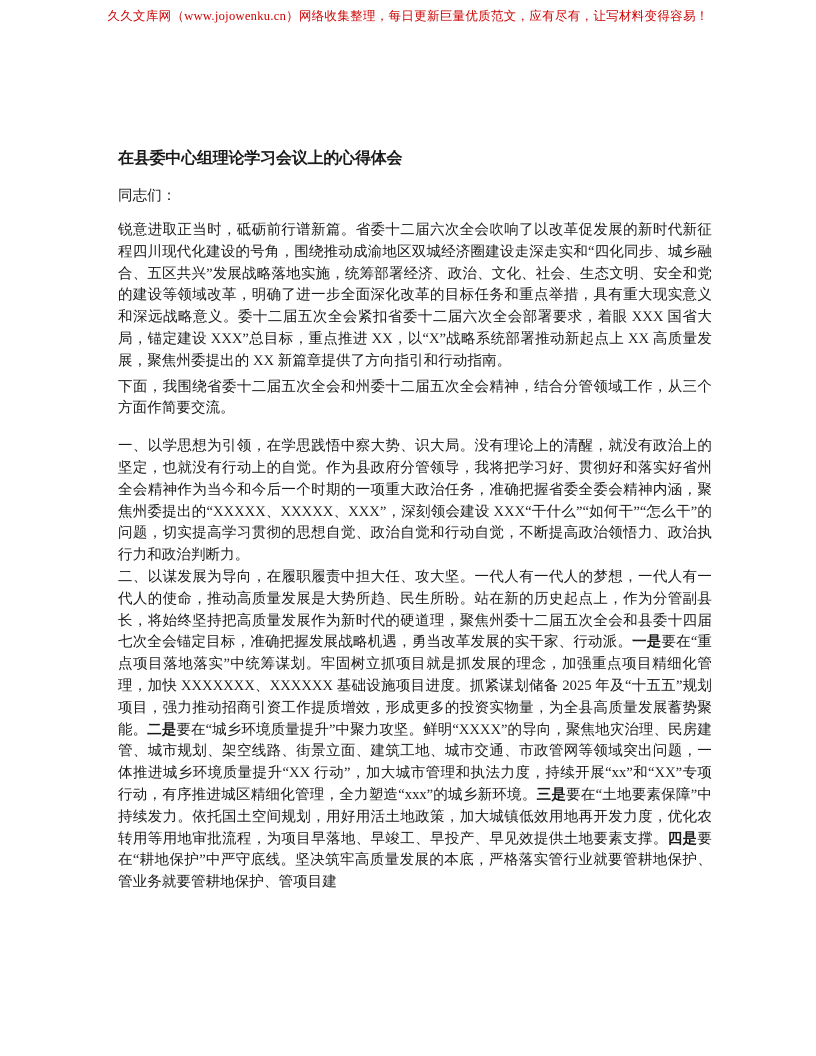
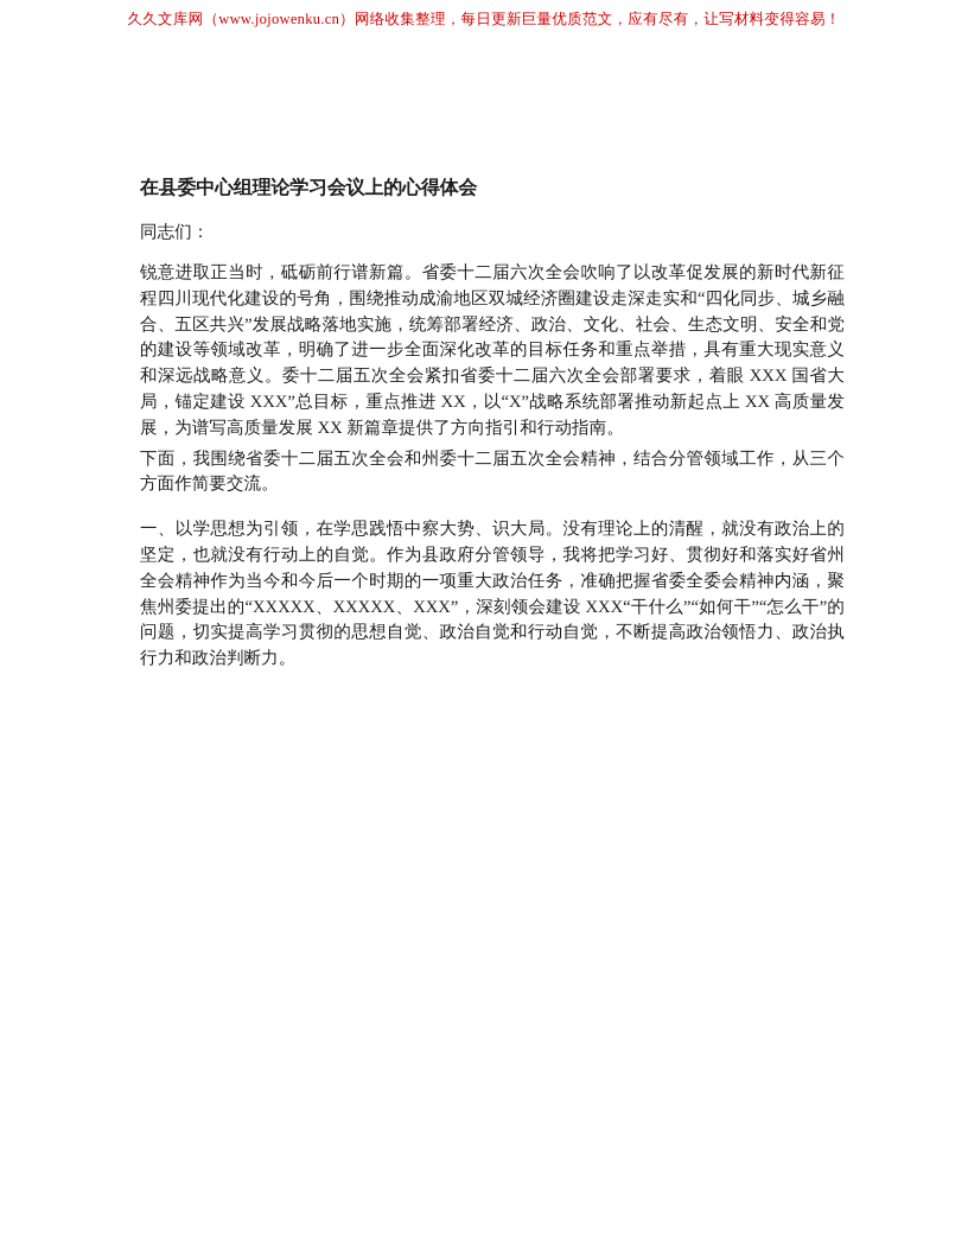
  久久文库网（www.jojowenku.cn）网络收集整理，每日更新巨量优质范文，应有尽有，让写材料变得容易！
  在县委中心组理论学习会议上的心得体会
  同志们：
- 锐意进取正当时，砥砺前行谱新篇。省委十二届六次全会吹响了以改革促发展的新时代新征程四川现代化建设的号角，围绕推动成渝地区双城经济圈建设走深走实和“四化同步、城乡融合、五区共兴”发展战略落地实施，统筹部署经济、政治、文化、社会、生态文明、安全和党的建设等领域改革，明确了进一步全面深化改革的目标任务和重点举措，具有重大现实意义和深远战略意义。委十二届五次全会紧扣省委十二届六次全会部署要求，着眼 XXX 国省大局，锚定建设 XXX”总目标，重点推进 XX，以“X”战略系统部署推动新起点上 XX 高质量发展，聚焦州委提出的 XX 新篇章提供了方向指引和行动指南。
+ 锐意进取正当时，砥砺前行谱新篇。省委十二届六次全会吹响了以改革促发展的新时代新征程四川现代化建设的号角，围绕推动成渝地区双城经济圈建设走深走实和“四化同步、城乡融合、五区共兴”发展战略落地实施，统筹部署经济、政治、文化、社会、生态文明、安全和党的建设等领域改革，明确了进一步全面深化改革的目标任务和重点举措，具有重大现实意义和深远战略意义。委十二届五次全会紧扣省委十二届六次全会部署要求，着眼 XXX 国省大局，锚定建设 XXX”总目标，重点推进 XX，以“X”战略系统部署推动新起点上 XX 高质量发展，为谱写高质量发展 XX 新篇章提供了方向指引和行动指南。
  下面，我围绕省委十二届五次全会和州委十二届五次全会精神，结合分管领域工作，从三个方面作简要交流。
  一、以学思想为引领，在学思践悟中察大势、识大局。没有理论上的清醒，就没有政治上的坚定，也就没有行动上的自觉。作为县政府分管领导，我将把学习好、贯彻好和落实好省州全会精神作为当今和今后一个时期的一项重大政治任务，准确把握省委全委会精神内涵，聚焦州委提出的“XXXXX、XXXXX、XXX”，深刻领会建设 XXX“干什么”“如何干”“怎么干”的问题，切实提高学习贯彻的思想自觉、政治自觉和行动自觉，不断提高政治领悟力、政治执行力和政治判断力。
- 二、以谋发展为导向，在履职履责中担大任、攻大坚。一代人有一代人的梦想，一代人有一代人的使命，推动高质量发展是大势所趋、民生所盼。站在新的历史起点上，作为分管副县长，将始终坚持把高质量发展作为新时代的硬道理，聚焦州委十二届五次全会和县委十四届七次全会锚定目标，准确把握发展战略机遇，勇当改革发展的实干家、行动派。一是要在“重点项目落地落实”中统筹谋划。牢固树立抓项目就是抓发展的理念，加强重点项目精细化管理，加快 XXXXXXX、XXXXXX 基础设施项目进度。抓紧谋划储备 2025 年及“十五五”规划项目，强力推动招商引资工作提质增效，形成更多的投资实物量，为全县高质量发展蓄势聚能。二是要在“城乡环境质量提升”中聚力攻坚。鲜明“XXXX”的导向，聚焦地灾治理、民房建管、城市规划、架空线路、街景立面、建筑工地、城市交通、市政管网等领域突出问题，一体推进城乡环境质量提升“XX 行动”，加大城市管理和执法力度，持续开展“xx”和“XX”专项行动，有序推进城区精细化管理，全力塑造“xxx”的城乡新环境。三是要在“土地要素保障”中持续发力。依托国土空间规划，用好用活土地政策，加大城镇低效用地再开发力度，优化农转用等用地审批流程，为项目早落地、早竣工、早投产、早见效提供土地要素支撑。四是要在“耕地保护”中严守底线。坚决筑牢高质量发展的本底，严格落实管行业就要管耕地保护、管业务就要管耕地保护、管项目建
